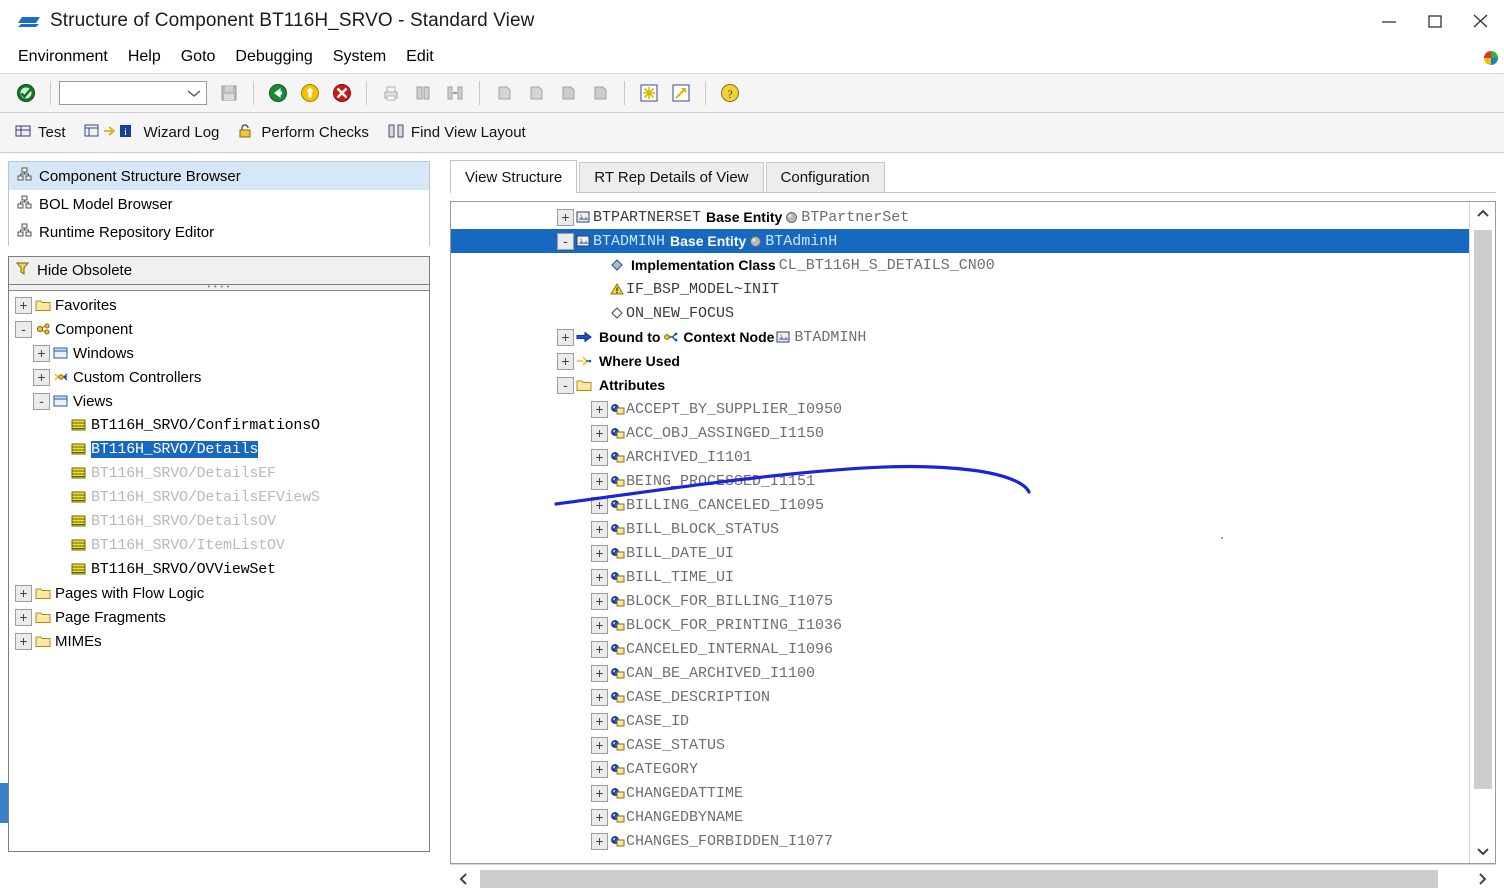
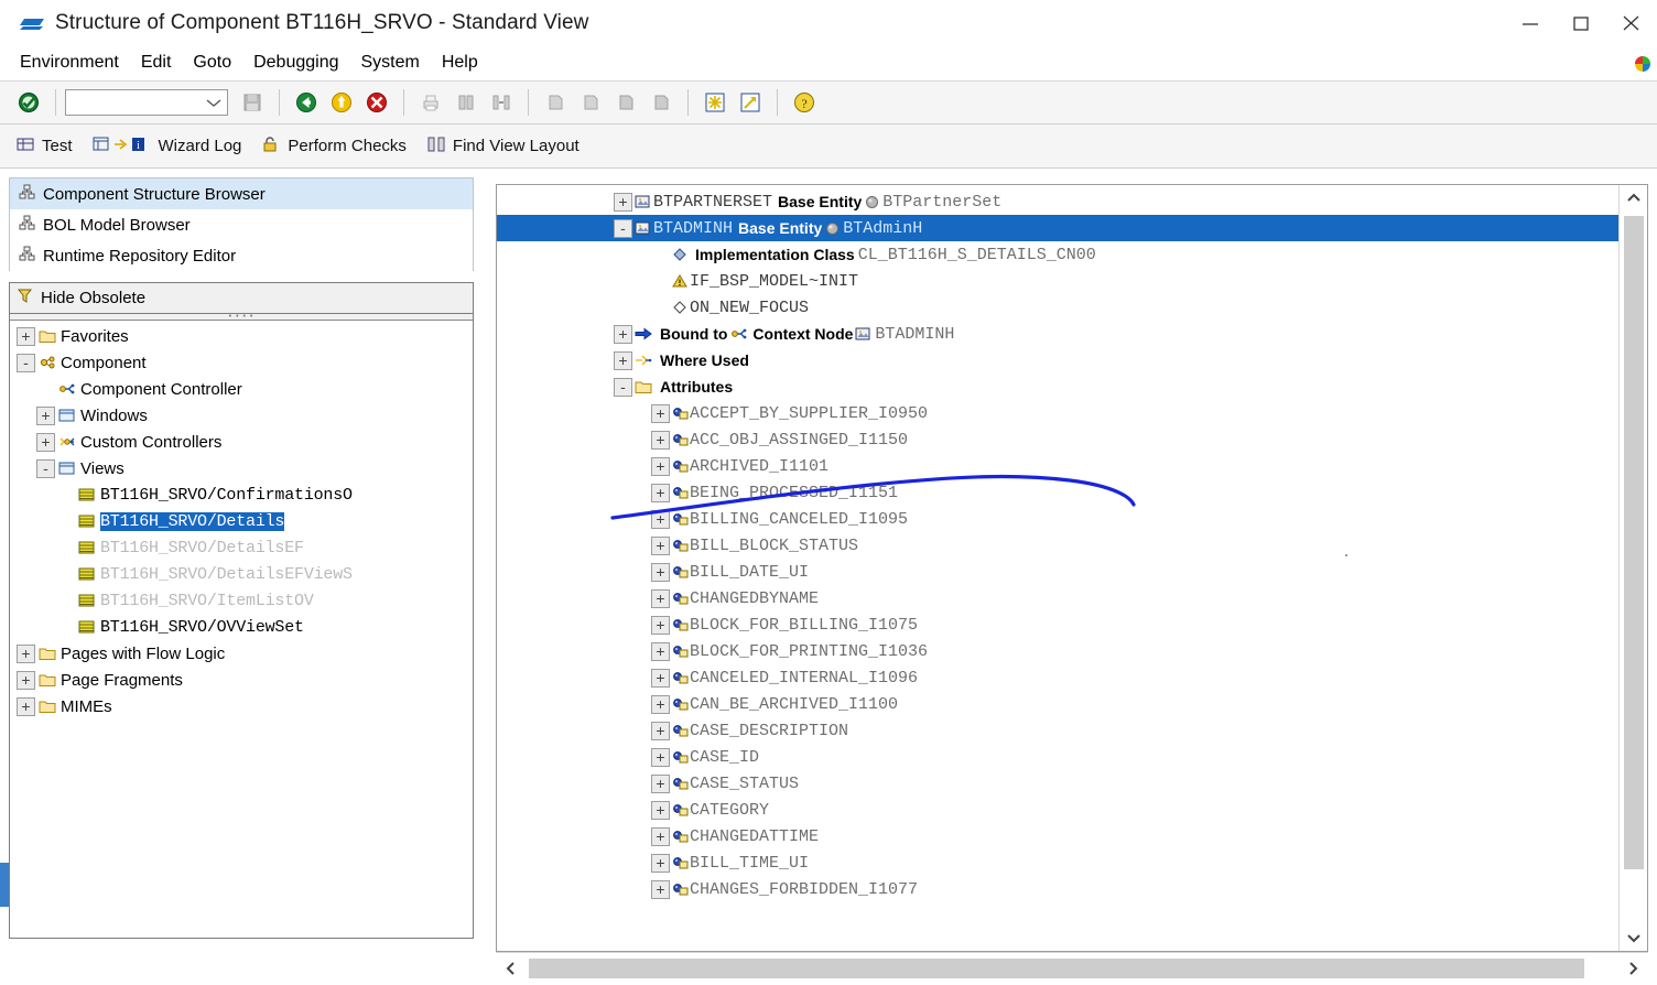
  Structure of Component BT116H_SRVO - Standard View
  Environment
- Help
+ Edit
  Goto
  Debugging
  System
- Edit
+ Help
  ?
  Test
  i
  Wizard Log
  Perform Checks
  Find View Layout
  Component Structure Browser
  BOL Model Browser
  Runtime Repository Editor
  Hide Obsolete
  +
  Favorites
  -
  Component
+ Component Controller
  +
  Windows
  +
  Custom Controllers
  -
  Views
  BT116H_SRVO/ConfirmationsO
  BT116H_SRVO/Details
  BT116H_SRVO/DetailsEF
  BT116H_SRVO/DetailsEFViewS
- BT116H_SRVO/DetailsOV
  BT116H_SRVO/ItemListOV
  BT116H_SRVO/OVViewSet
  +
  Pages with Flow Logic
  +
  Page Fragments
  +
  MIMEs
- View Structure
- RT Rep Details of View
- Configuration
  +
  BTPARTNERSET
  Base Entity
  BTPartnerSet
  -
  BTADMINH
  Base Entity
  BTAdminH
  Implementation Class
  CL_BT116H_S_DETAILS_CN00
  IF_BSP_MODEL~INIT
  ON_NEW_FOCUS
  +
  Bound to
  Context Node
  BTADMINH
  +
  Where Used
  -
  Attributes
  +
  ACCEPT_BY_SUPPLIER_I0950
  +
  ACC_OBJ_ASSINGED_I1150
  +
  ARCHIVED_I1101
  +
  BEING_PROCED_I1151
  +
  BILLING_CANCELED_I1095
  +
  BILL_BLOCK_STATUS
  +
  BILL_DATE_UI
  +
- BILL_TIME_UI
+ CHANGEDBYNAME
  +
  BLOCK_FOR_BILLING_I1075
  +
  BLOCK_FOR_PRINTING_I1036
  +
  CANCELED_INTERNAL_I1096
  +
  CAN_BE_ARCHIVED_I1100
  +
  CASE_DESCRIPTION
  +
  CASE_ID
  +
  CASE_STATUS
  +
  CATEGORY
  +
  CHANGEDATTIME
  +
- CHANGEDBYNAME
+ BILL_TIME_UI
  +
  CHANGES_FORBIDDEN_I1077
